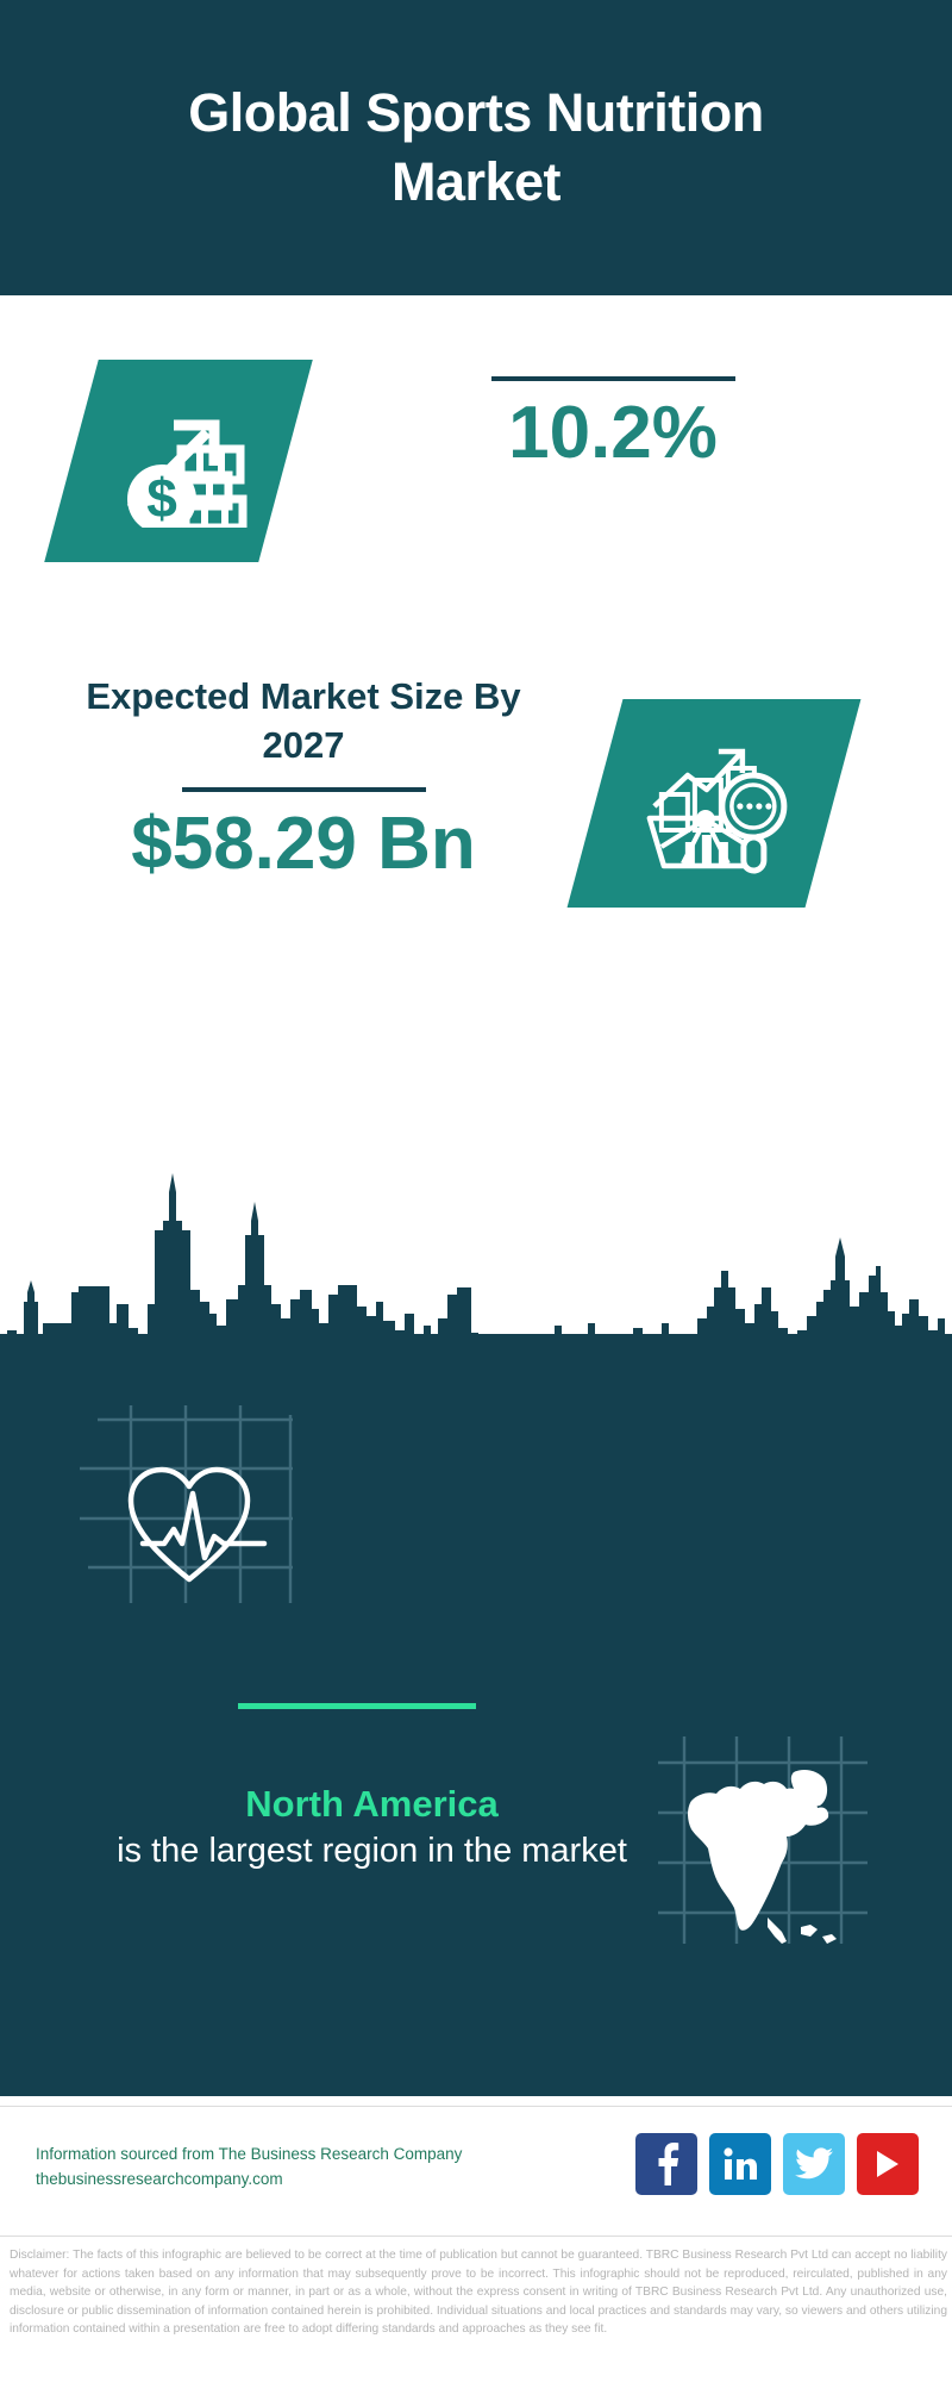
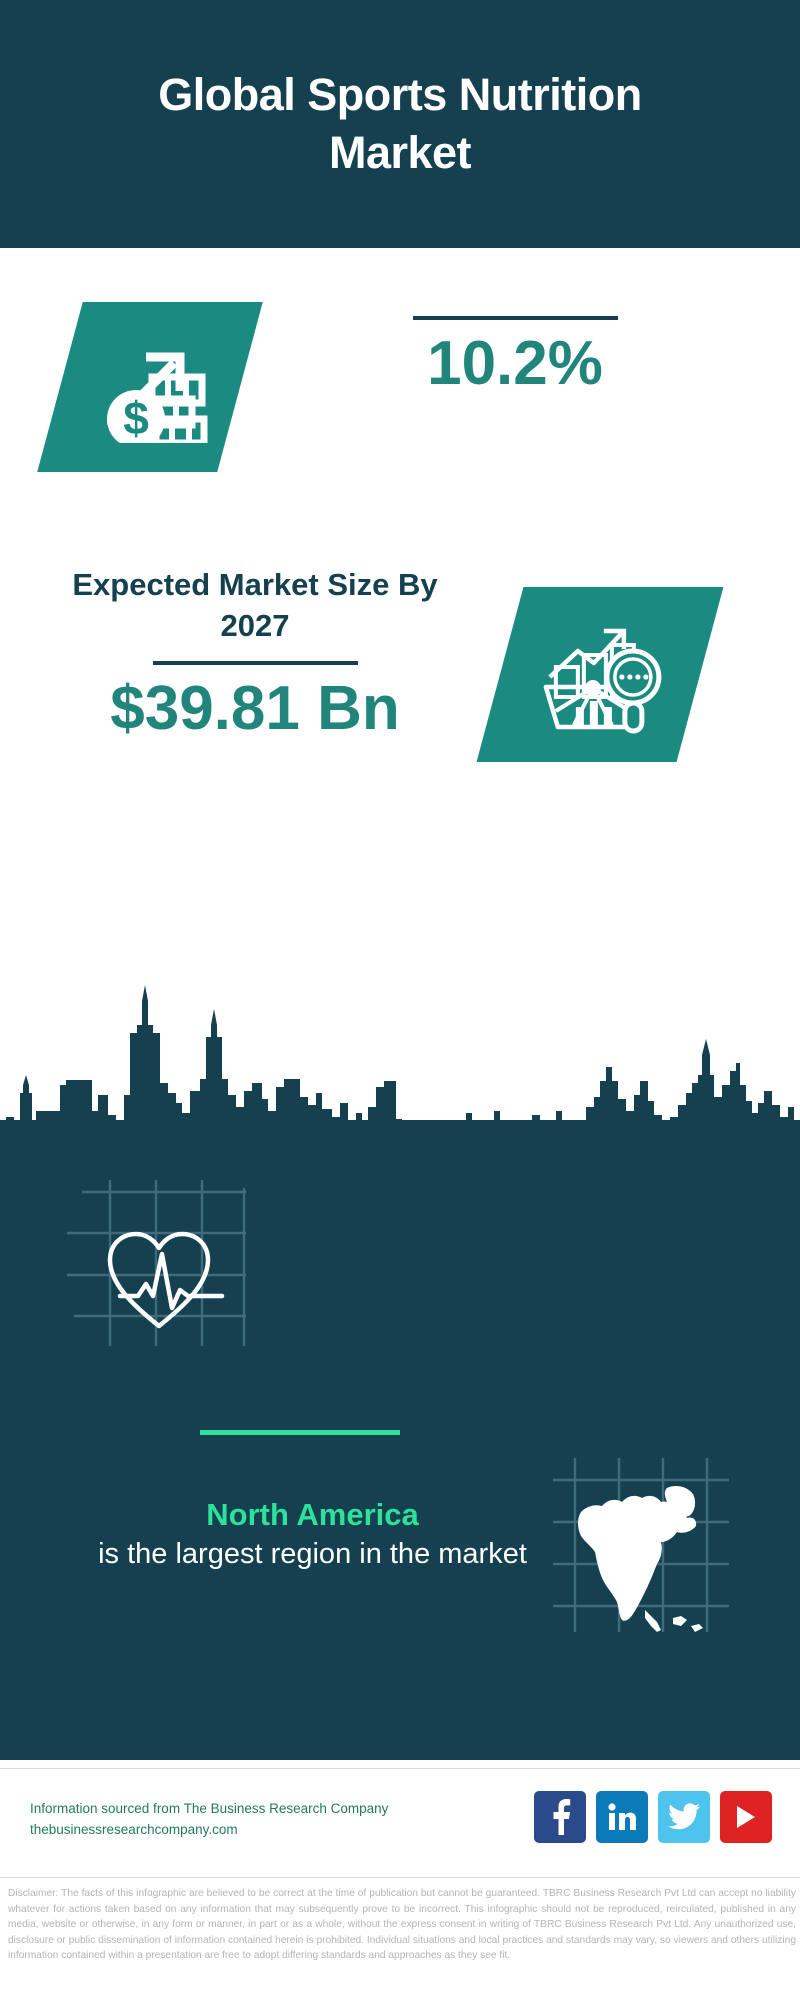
  Global Sports Nutrition Market
  10.2%
  Expected Market Size By 2027
- $58.29 Bn
+ $39.81 Bn
  North America
  is the largest region in the market
  Information sourced from The Business Research Company
  thebusinessresearchcompany.com
  Disclaimer: The facts of this infographic are believed to be correct at the time of publication but cannot be guaranteed. TBRC Business Research Pvt Ltd can accept no liability whatever for actions taken based on any information that may subsequently prove to be incorrect. This infographic should not be reproduced, reirculated, published in any media, website or otherwise, in any form or manner, in part or as a whole, without the express consent in writing of TBRC Business Research Pvt Ltd. Any unauthorized use, disclosure or public dissemination of information contained herein is prohibited. Individual situations and local practices and standards may vary, so viewers and others utilizing information contained within a presentation are free to adopt differing standards and approaches as they see fit.
